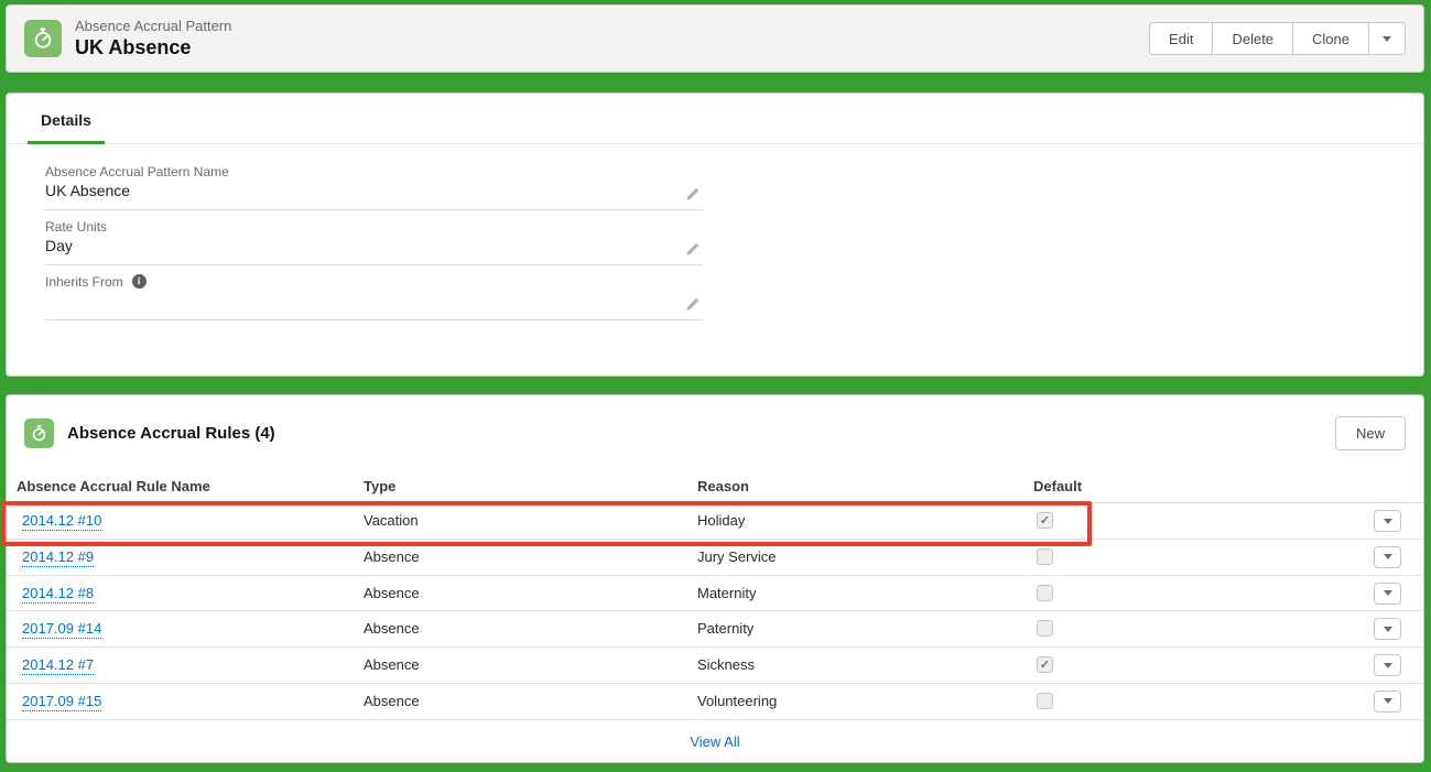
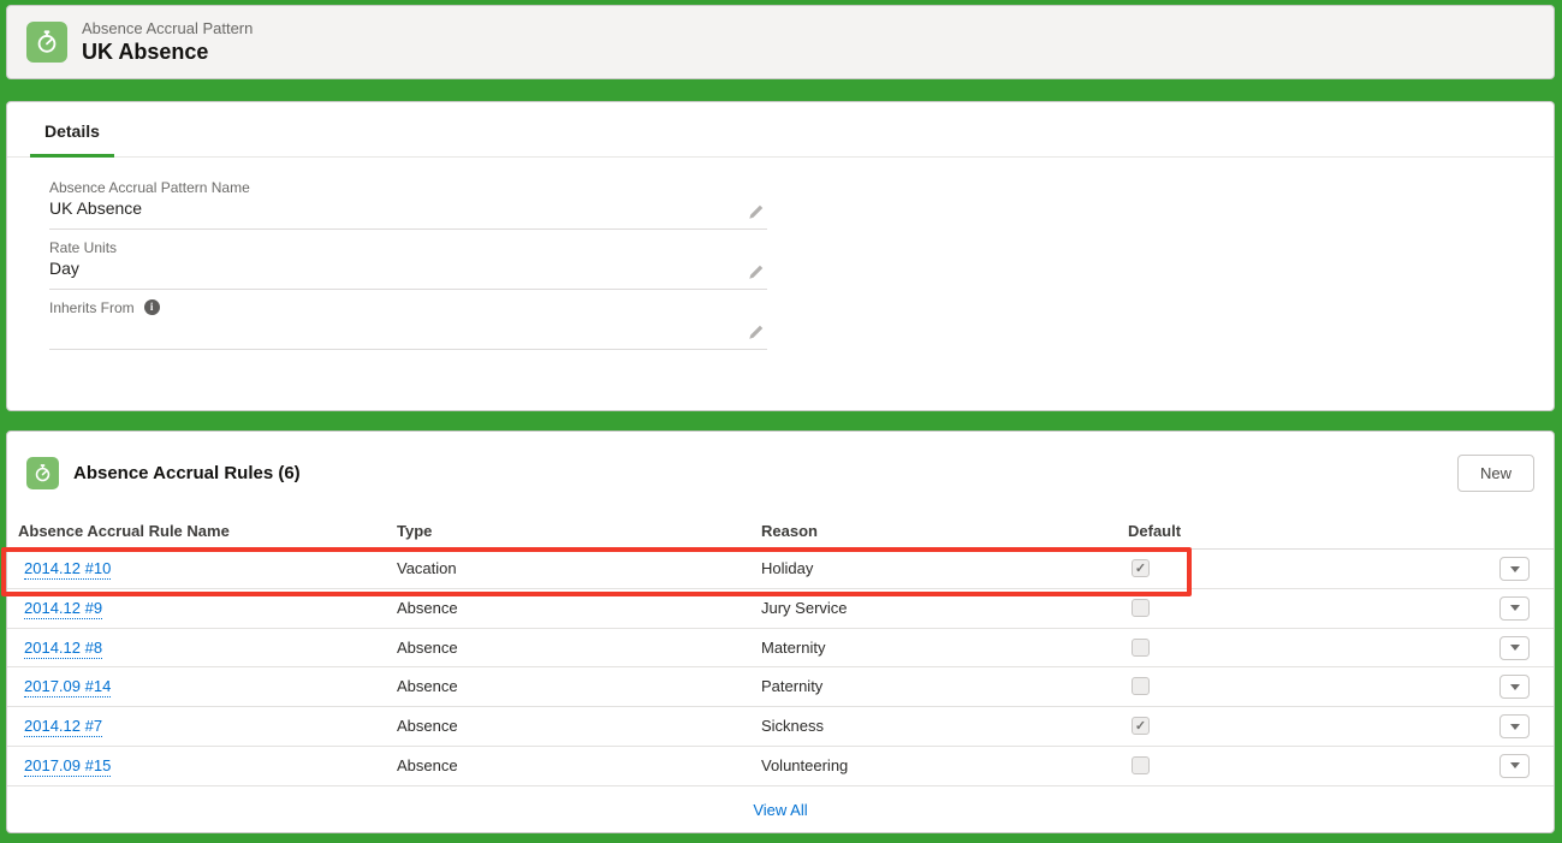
  Absence Accrual Pattern
  UK Absence
- Edit
- Delete
- Clone
  Details
  Absence Accrual Pattern Name
  UK Absence
  Rate Units
  Day
  Inherits From
  i
- Absence Accrual Rules (4)
+ Absence Accrual Rules (6)
  New
  Absence Accrual Rule Name
  Type
  Reason
  Default
  2014.12 #10
  Vacation
  Holiday
  2014.12 #9
  Absence
  Jury Service
  2014.12 #8
  Absence
  Maternity
  2017.09 #14
  Absence
  Paternity
  2014.12 #7
  Absence
  Sickness
  2017.09 #15
  Absence
  Volunteering
  View All
